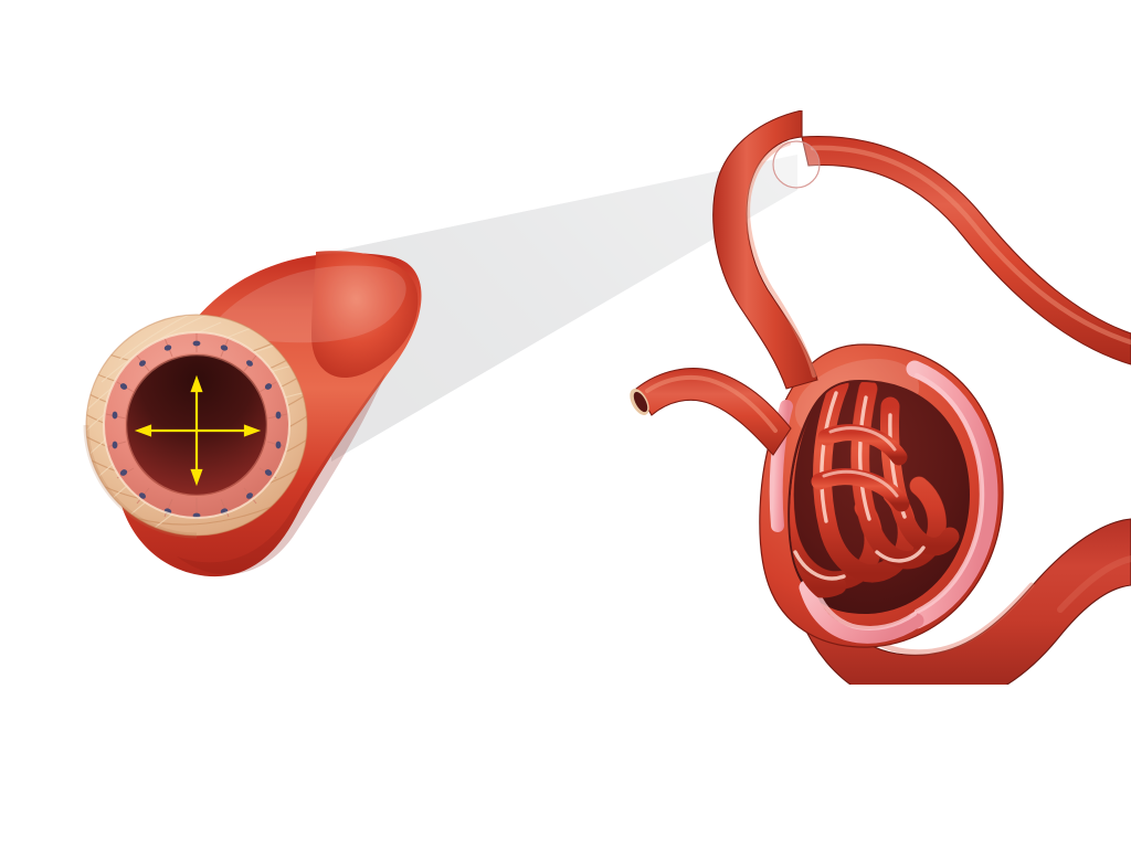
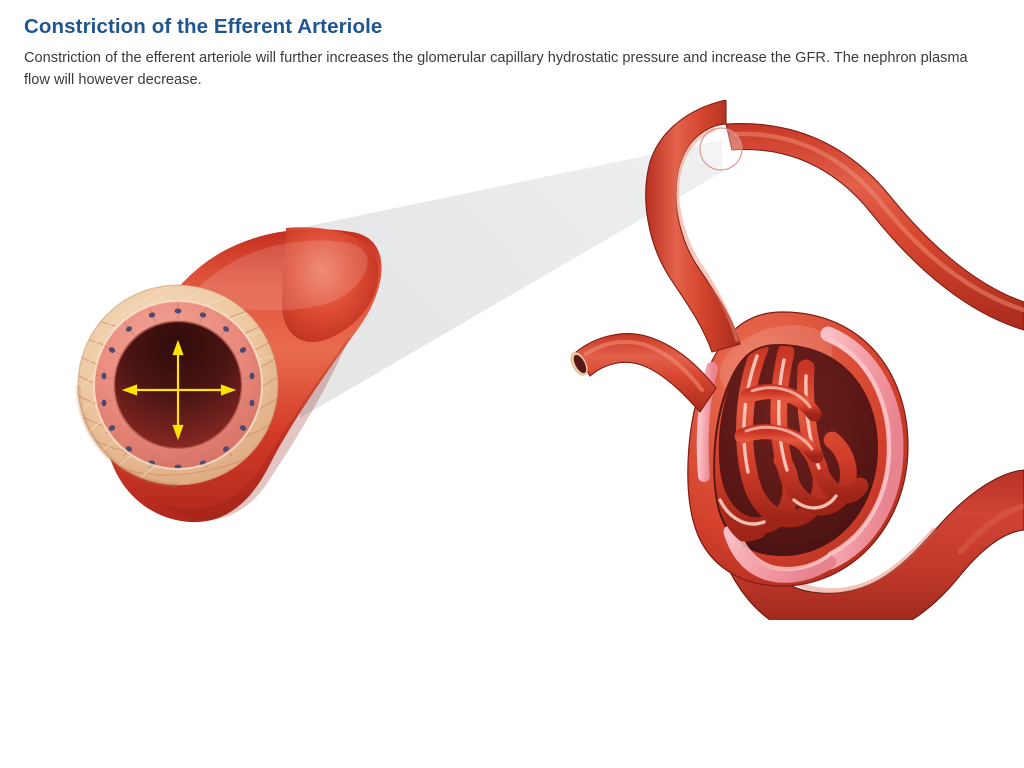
+ Constriction of the Efferent Arteriole
+ Constriction of the efferent arteriole will further increases the glomerular capillary hydrostatic pressure and increase the GFR. The nephron plasma flow will however decrease.
